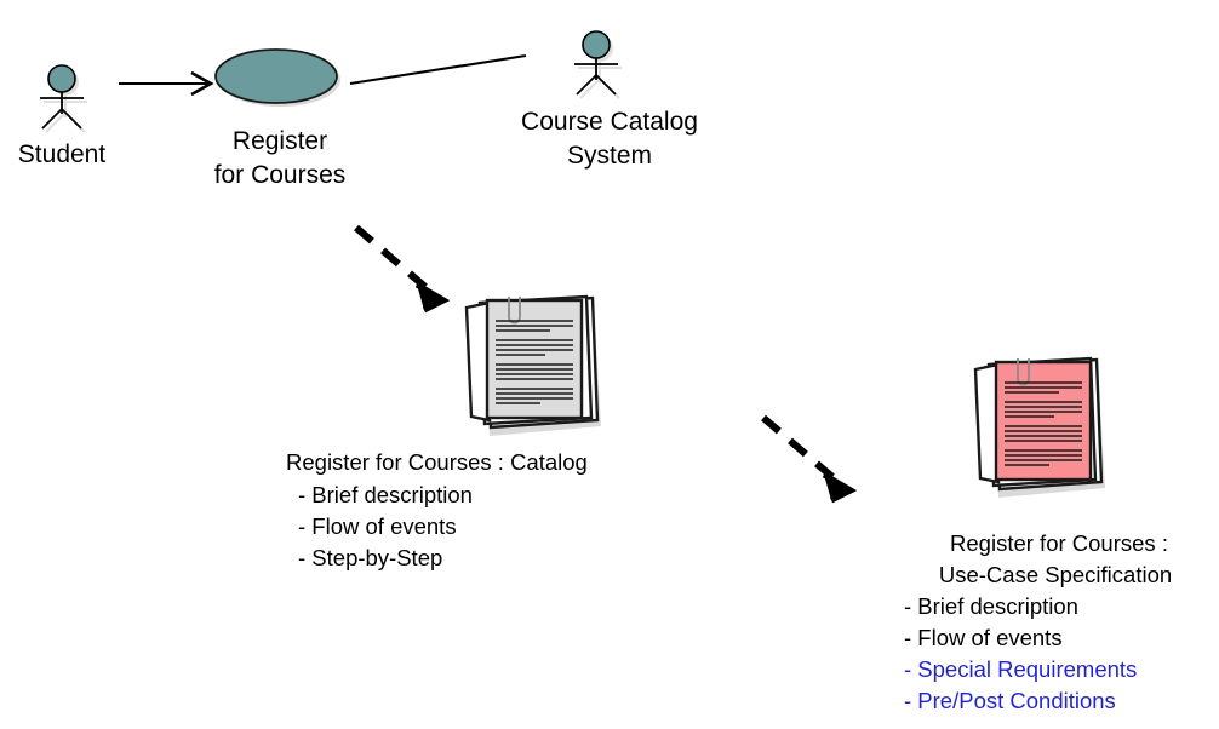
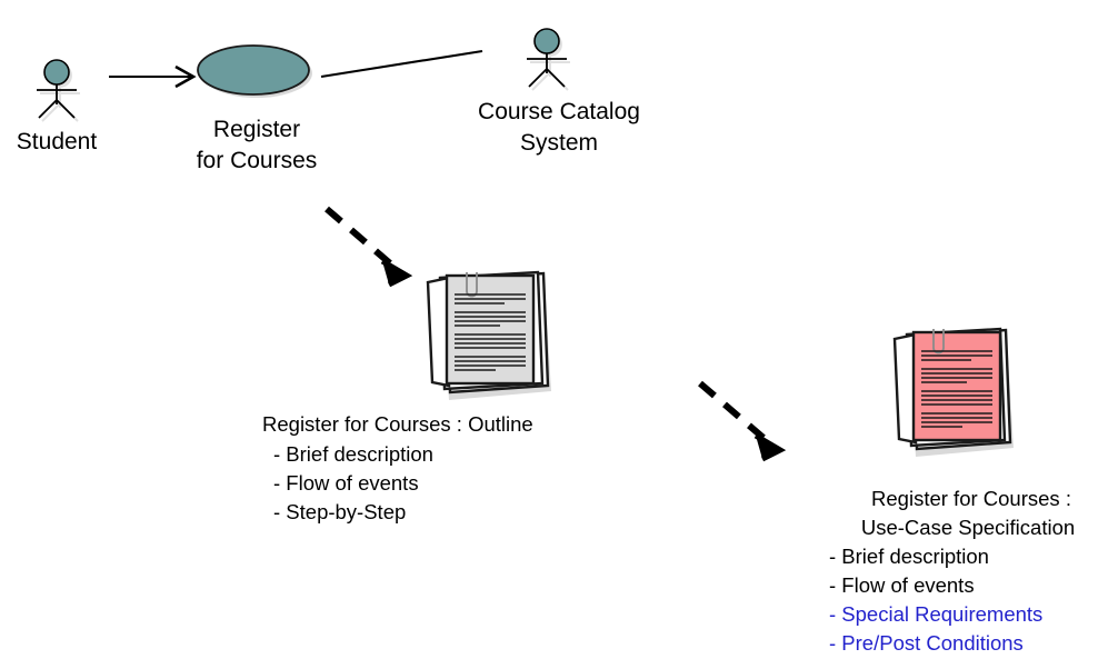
  Student
  Register
  for Courses
  Course Catalog
  System
- Register for Courses : Catalog
+ Register for Courses : Outline
  - Brief description
  - Flow of events
  - Step-by-Step
  Register for Courses :
  Use-Case Specification
  - Brief description
  - Flow of events
  - Special Requirements
  - Pre/Post Conditions
